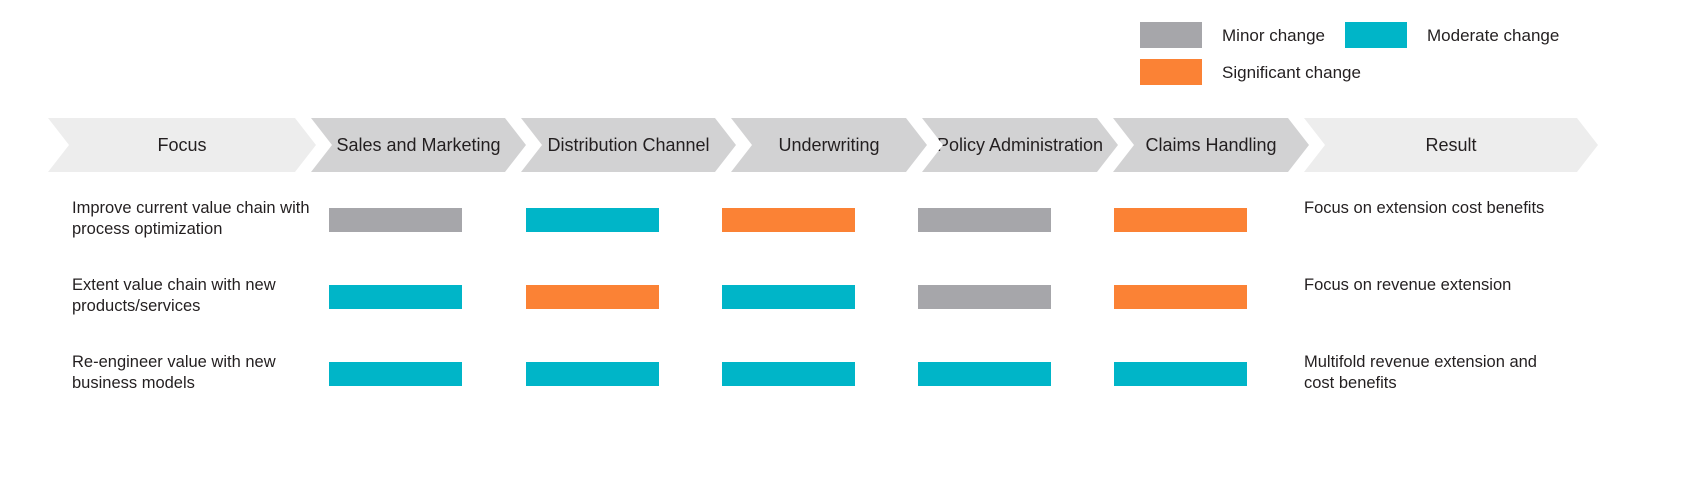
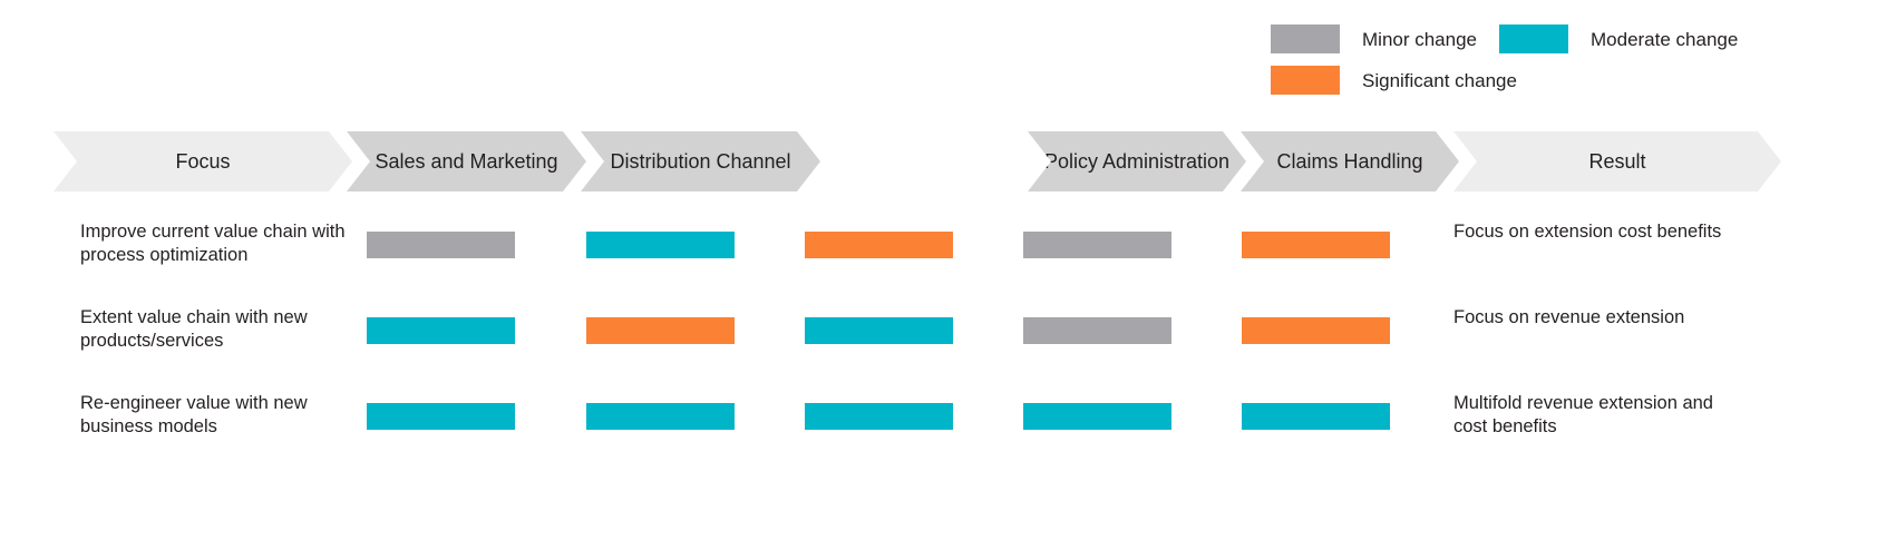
  Minor change
  Moderate change
  Significant change
  Focus
  Sales and Marketing
  Distribution Channel
- Underwriting
  olicy Administration
  Claims Handling
  Result
  Improve current value chain with process optimization
  Focus on extension cost benefits
  Extent value chain with new products/services
  Focus on revenue extension
  Re-engineer value with new business models
  Multifold revenue extension and cost benefits
